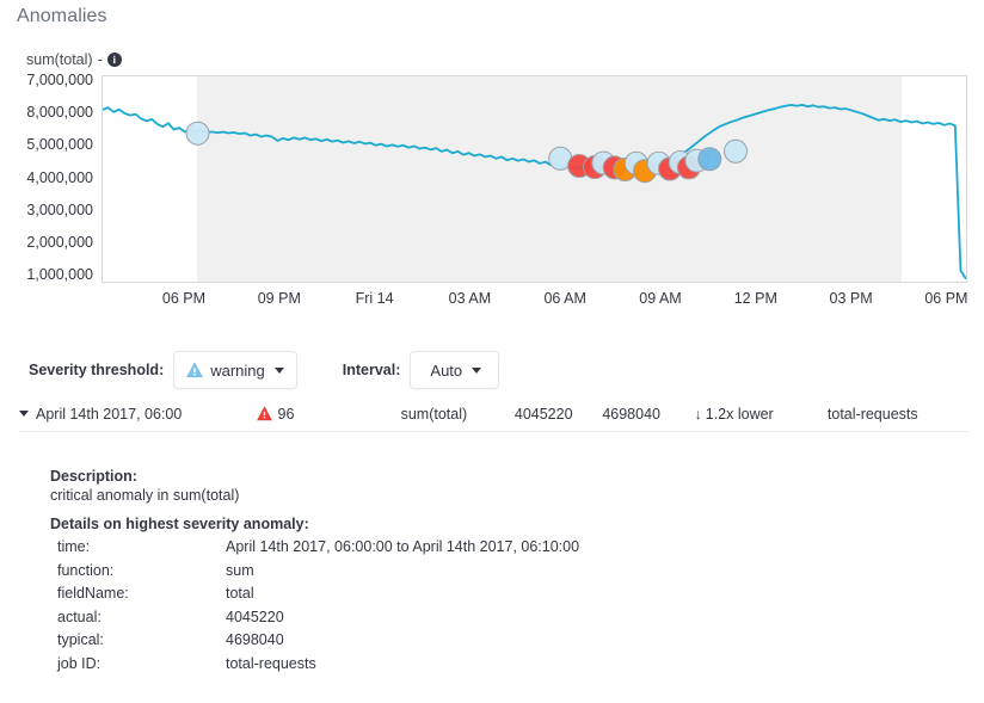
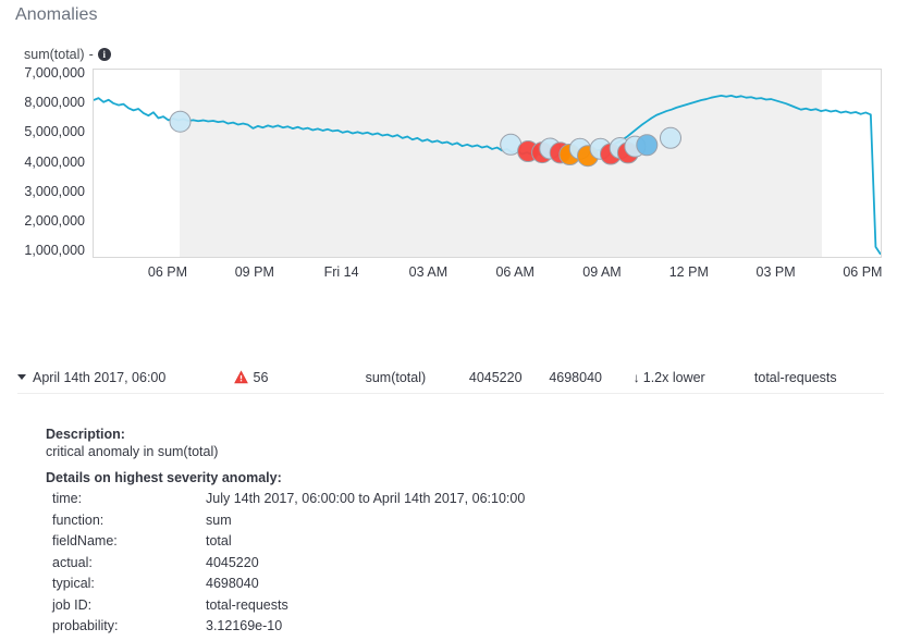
  Anomalies
  sum(total)
  -
  i
  7,000,000
  8,000,000
  5,000,000
  4,000,000
  3,000,000
  2,000,000
  1,000,000
  06 PM
  09 PM
  Fri 14
  03 AM
  06 AM
  09 AM
  12 PM
  03 PM
  06 PM
- Severity threshold:
- warning
- Interval:
- Auto
  April 14th 2017, 06:00
- 96
+ 56
  sum(total)
  4045220
  4698040
  ↓
  1.2x lower
  total-requests
  Description:
  critical anomaly in sum(total)
  Details on highest severity anomaly:
  time:
- April 14th 2017, 06:00:00 to April 14th 2017, 06:10:00
+ July 14th 2017, 06:00:00 to April 14th 2017, 06:10:00
  function:
  sum
  fieldName:
  total
  actual:
  4045220
  typical:
  4698040
  job ID:
  total-requests
+ probability:
+ 3.12169e-10
